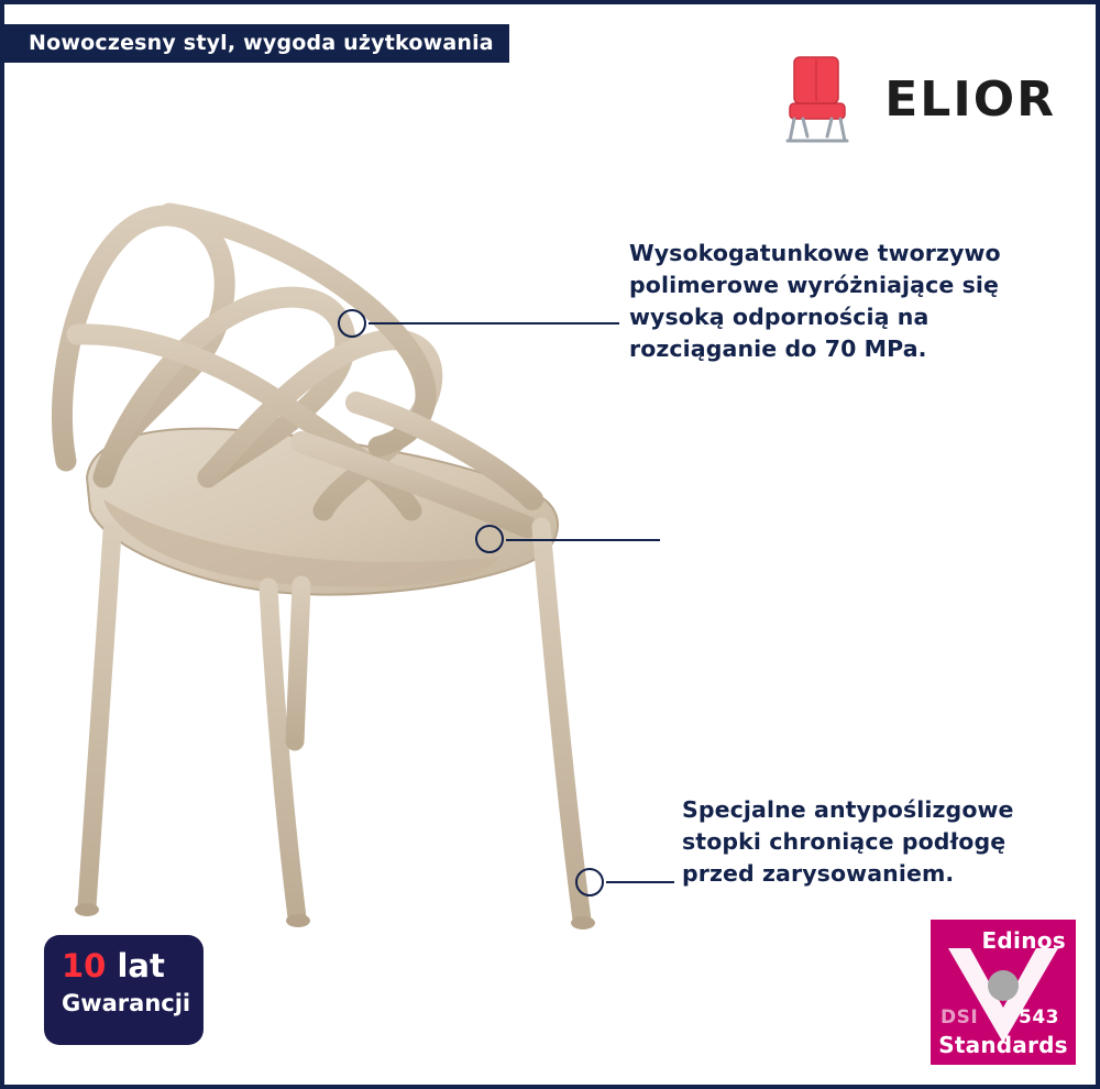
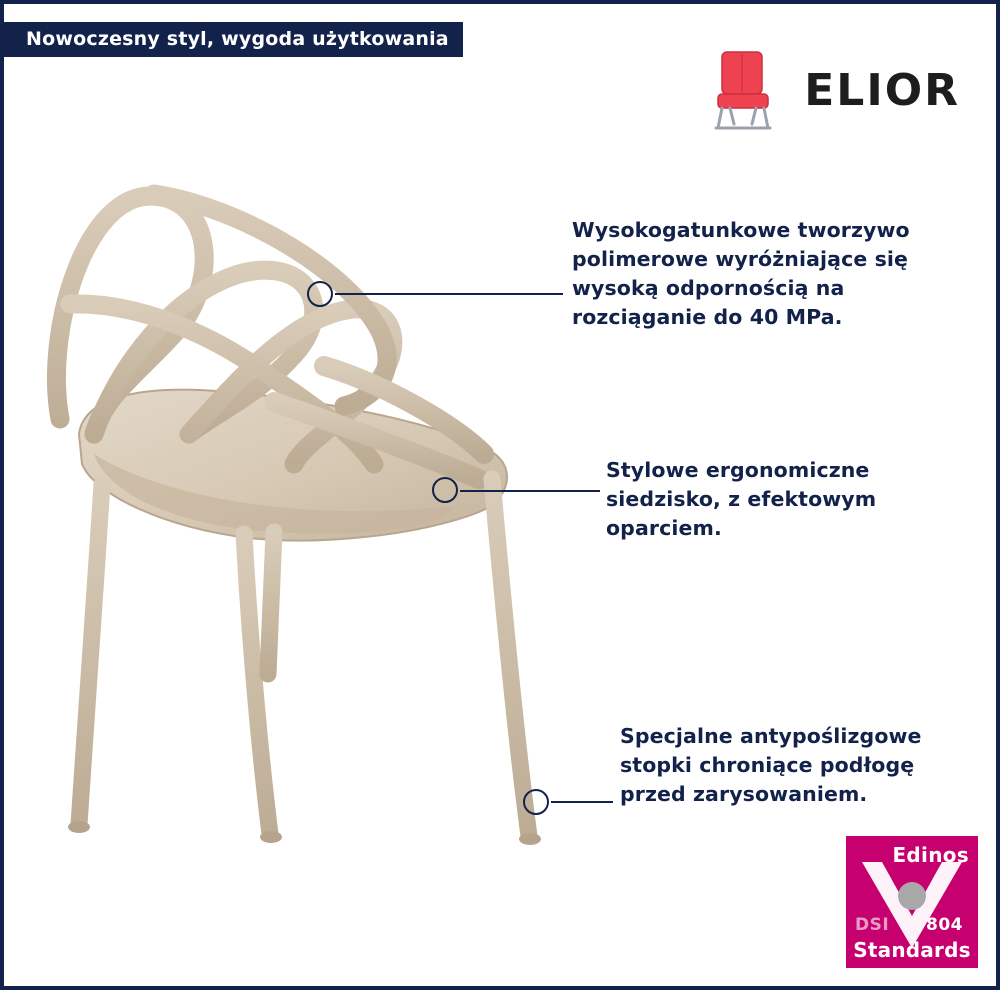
  Nowoczesny styl, wygoda użytkowania
  ELIOR
- Wysokogatunkowe tworzywo polimerowe wyróżniające się wysoką odpornością na rozciąganie do 70 MPa.
+ Wysokogatunkowe tworzywo polimerowe wyróżniające się wysoką odpornością na rozciąganie do 40 MPa.
+ Stylowe ergonomiczne siedzisko, z efektowym oparciem.
  Specjalne antypoślizgowe stopki chroniące podłogę przed zarysowaniem.
- 10 lat
- Gwarancji
  Edinos
  DSI
- 543
+ 804
  Standards
